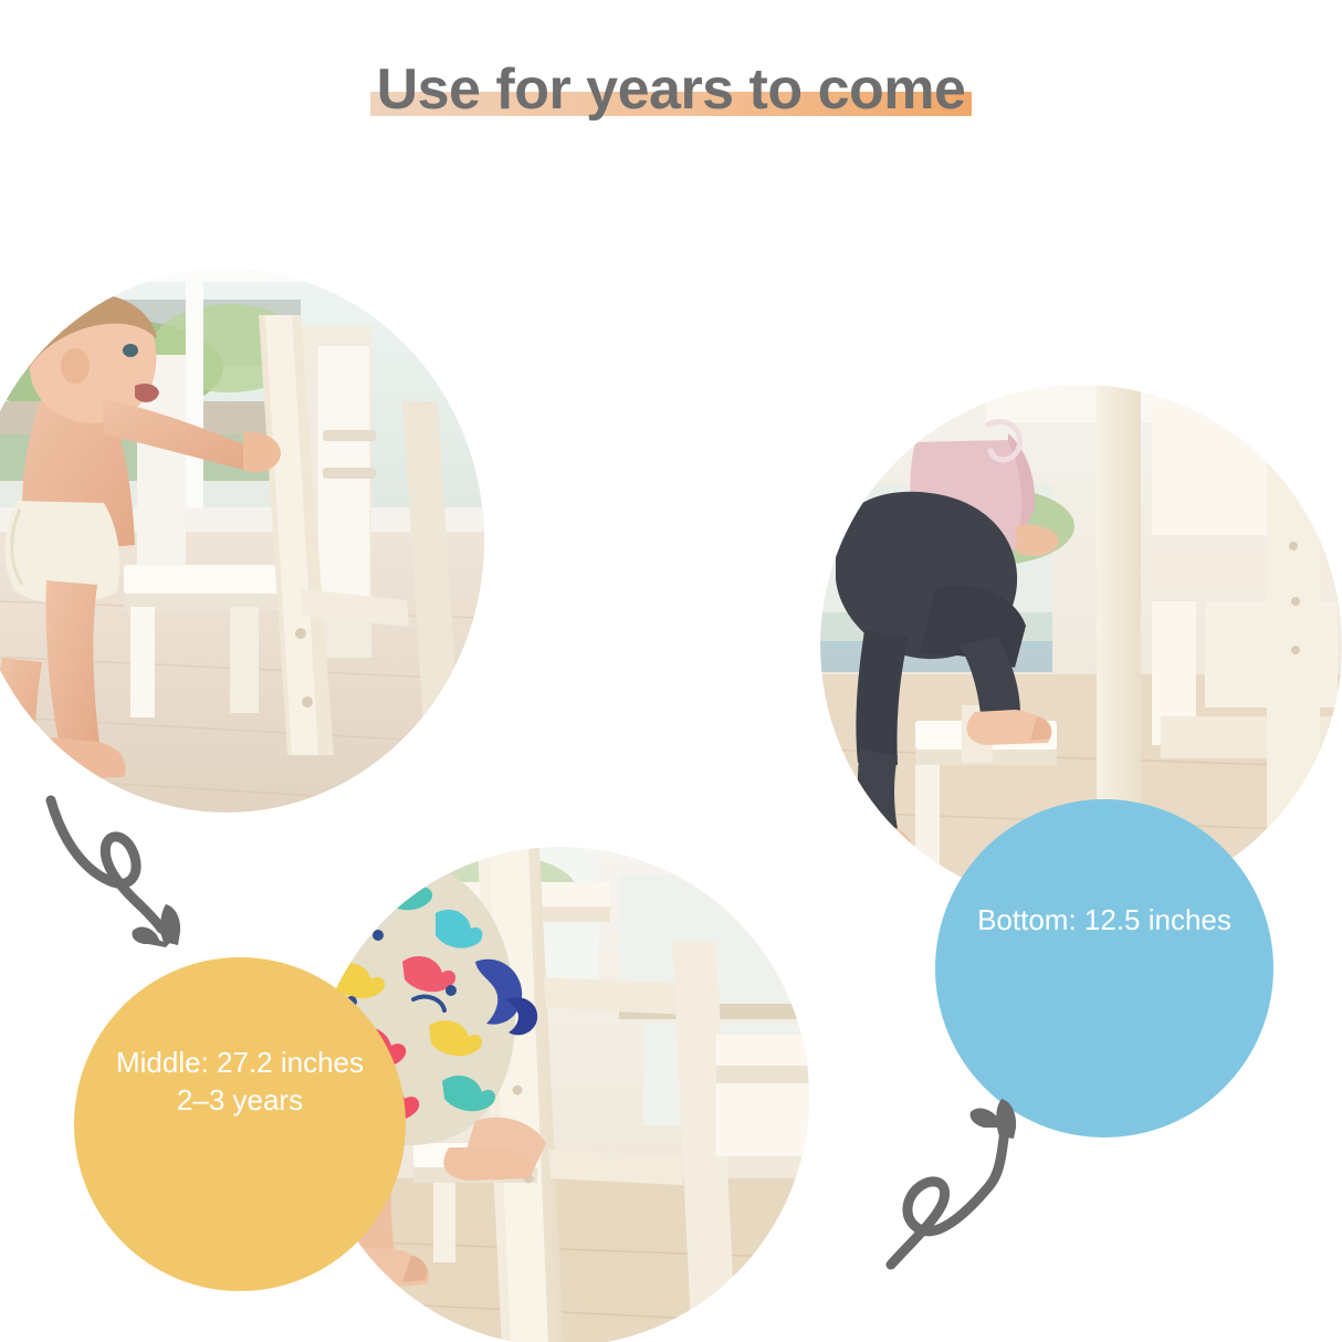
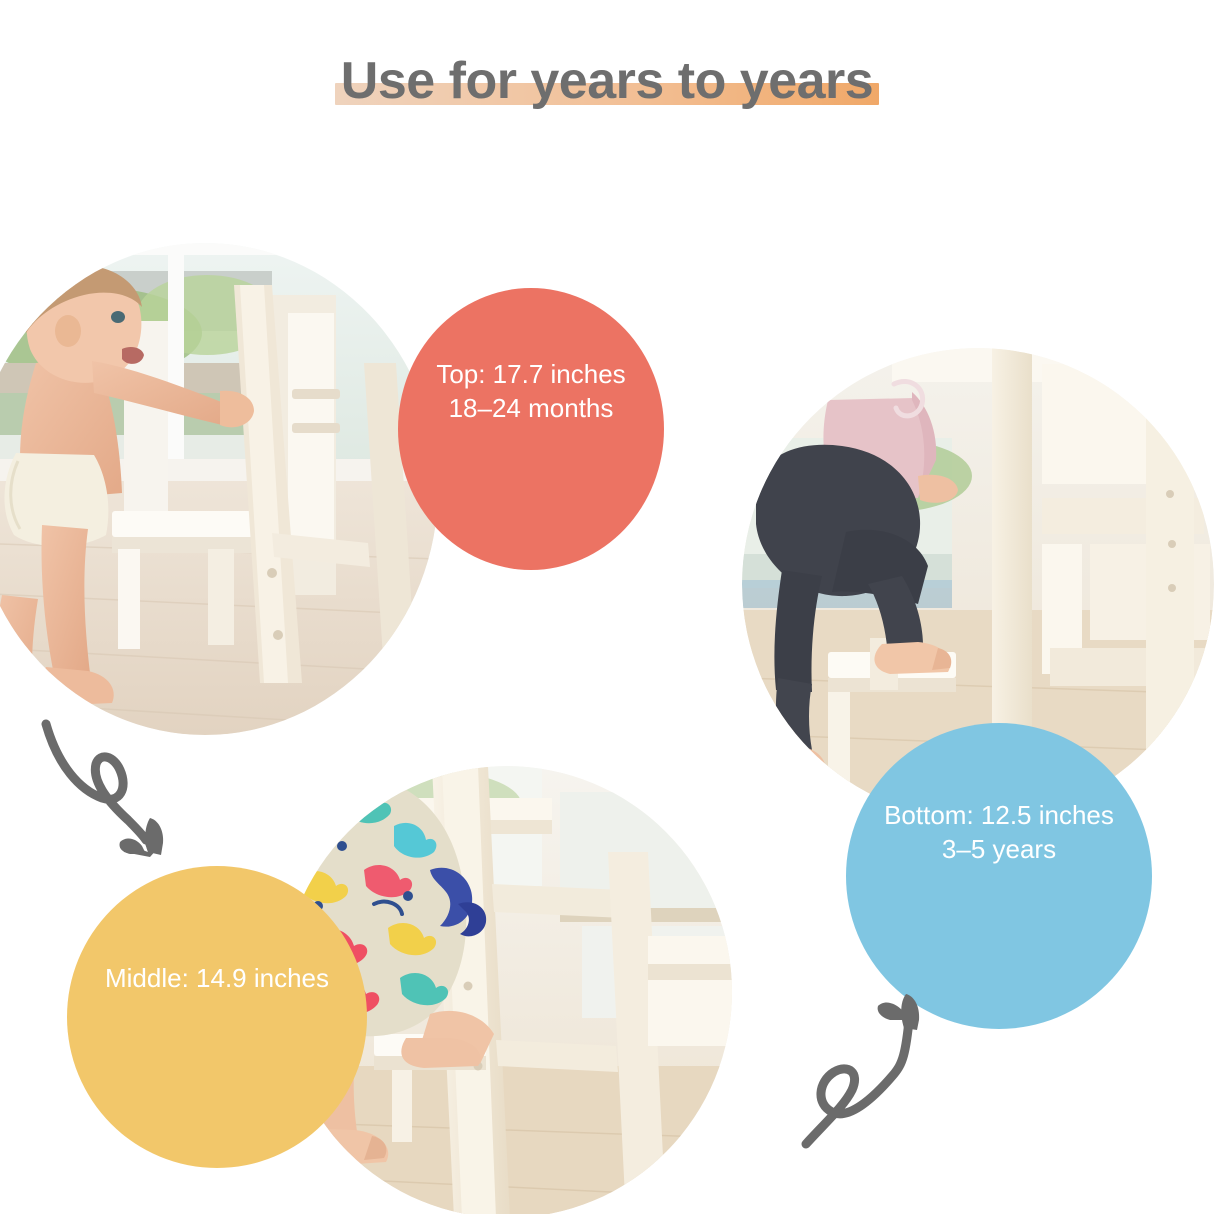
- Use for years to come
+ Use for years to years
+ Top: 17.7 inches
+ 18–24 months
  Bottom: 12.5 inches
+ 3–5 years
- Middle: 27.2 inches
+ Middle: 14.9 inches
- 2–3 years
